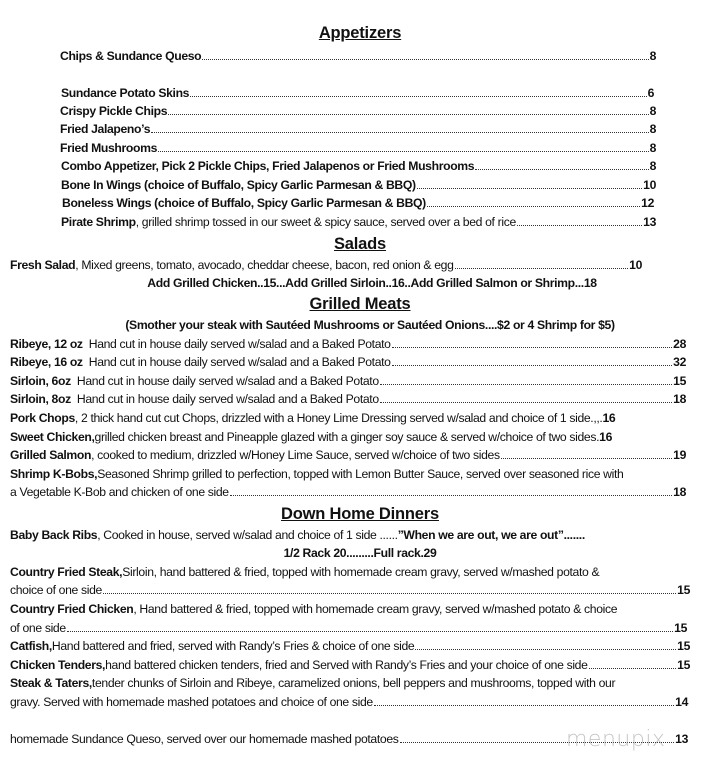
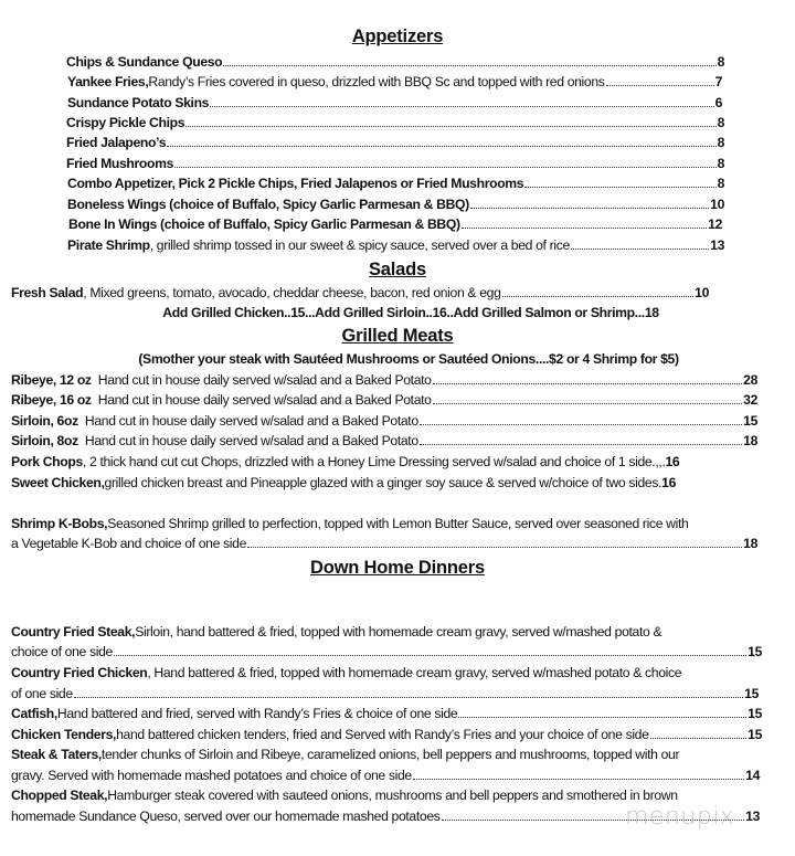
  Appetizers
  Chips & Sundance Queso
  8
+ Yankee Fries,
+ Randy’s Fries covered in queso, drizzled with BBQ Sc and topped with red onions
+ 7
  Sundance Potato Skins
  6
  Crispy Pickle Chips
  8
  Fried Jalapeno’s
  8
  Fried Mushrooms
  8
  Combo Appetizer, Pick 2 Pickle Chips, Fried Jalapenos or Fried Mushrooms
  8
- Bone In Wings (choice of Buffalo, Spicy Garlic Parmesan & BBQ)
+ Boneless Wings (choice of Buffalo, Spicy Garlic Parmesan & BBQ)
  10
- Boneless Wings (choice of Buffalo, Spicy Garlic Parmesan & BBQ)
+ Bone In Wings (choice of Buffalo, Spicy Garlic Parmesan & BBQ)
  12
  Pirate Shrimp
  , grilled shrimp tossed in our sweet & spicy sauce, served over a bed of rice
  13
  Salads
  Fresh Salad
  , Mixed greens, tomato, avocado, cheddar cheese, bacon, red onion & egg
  10
  Add Grilled Chicken..15...Add Grilled Sirloin..16..Add Grilled Salmon or Shrimp...18
  Grilled Meats
  (Smother your steak with Sautéed Mushrooms or Sautéed Onions....$2 or 4 Shrimp for $5)
  Ribeye, 12 oz
  Hand cut in house daily served w/salad and a Baked Potato
  28
  Ribeye, 16 oz
  Hand cut in house daily served w/salad and a Baked Potato
  32
  Sirloin, 6oz
  Hand cut in house daily served w/salad and a Baked Potato
  15
  Sirloin, 8oz
  Hand cut in house daily served w/salad and a Baked Potato
  18
  Pork Chops
  , 2 thick hand cut cut Chops, drizzled with a Honey Lime Dressing served w/salad and choice of 1 side.,,.
  16
  Sweet Chicken,
  grilled chicken breast and Pineapple glazed with a ginger soy sauce & served w/choice of two sides.
  16
- Grilled Salmon
- , cooked to medium, drizzled w/Honey Lime Sauce, served w/choice of two sides
- 19
  Shrimp K-Bobs,
  Seasoned Shrimp grilled to perfection, topped with Lemon Butter Sauce, served over seasoned rice with
- a Vegetable K-Bob and chicken of one side
+ a Vegetable K-Bob and choice of one side
  18
  Down Home Dinners
- Baby Back Ribs
- , Cooked in house, served w/salad and choice of 1 side ......
- ”When we are out, we are out”.......
- 1/2 Rack 20.........Full rack.29
  Country Fried Steak,
  Sirloin, hand battered & fried, topped with homemade cream gravy, served w/mashed potato &
  choice of one side
  15
  Country Fried Chicken
  , Hand battered & fried, topped with homemade cream gravy, served w/mashed potato & choice
  of one side
  15
  Catfish,
  Hand battered and fried, served with Randy’s Fries & choice of one side
  15
  Chicken Tenders,
  hand battered chicken tenders, fried and Served with Randy’s Fries and your choice of one side
  15
  Steak & Taters,
  tender chunks of Sirloin and Ribeye, caramelized onions, bell peppers and mushrooms, topped with our
  gravy. Served with homemade mashed potatoes and choice of one side
  14
+ Chopped Steak,
+ Hamburger steak covered with sauteed onions, mushrooms and bell peppers and smothered in brown
  homemade Sundance Queso, served over our homemade mashed potatoes
  13
  menupix
